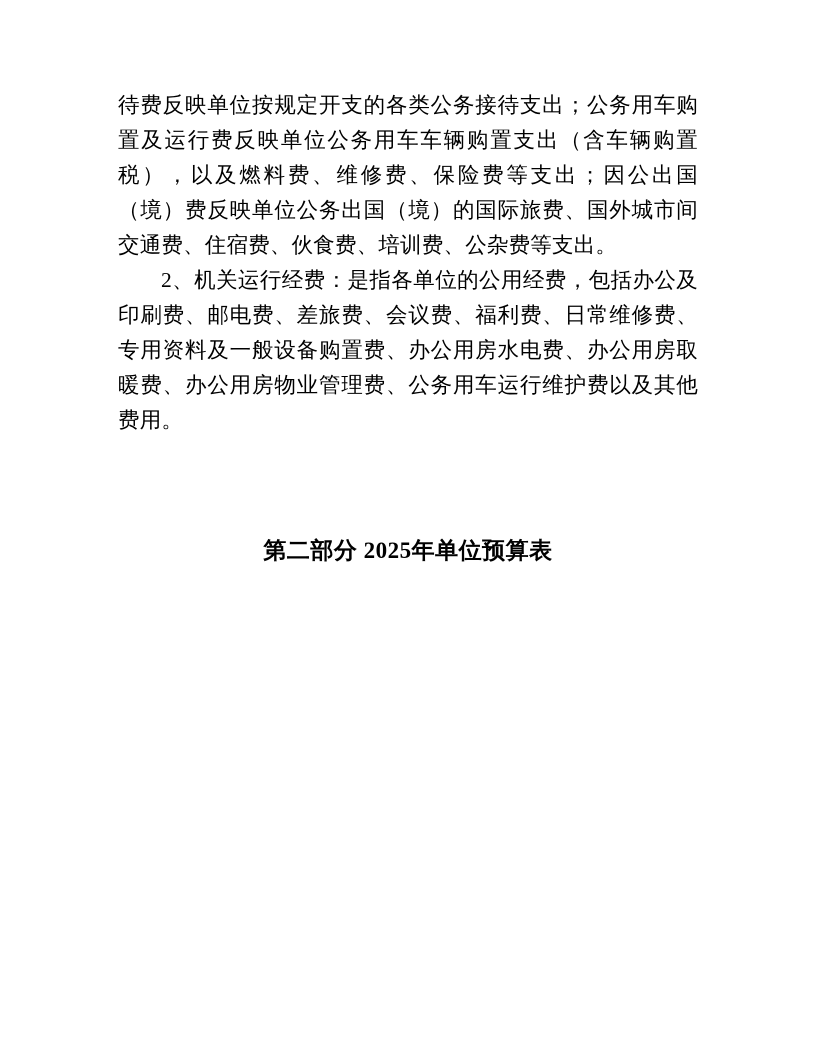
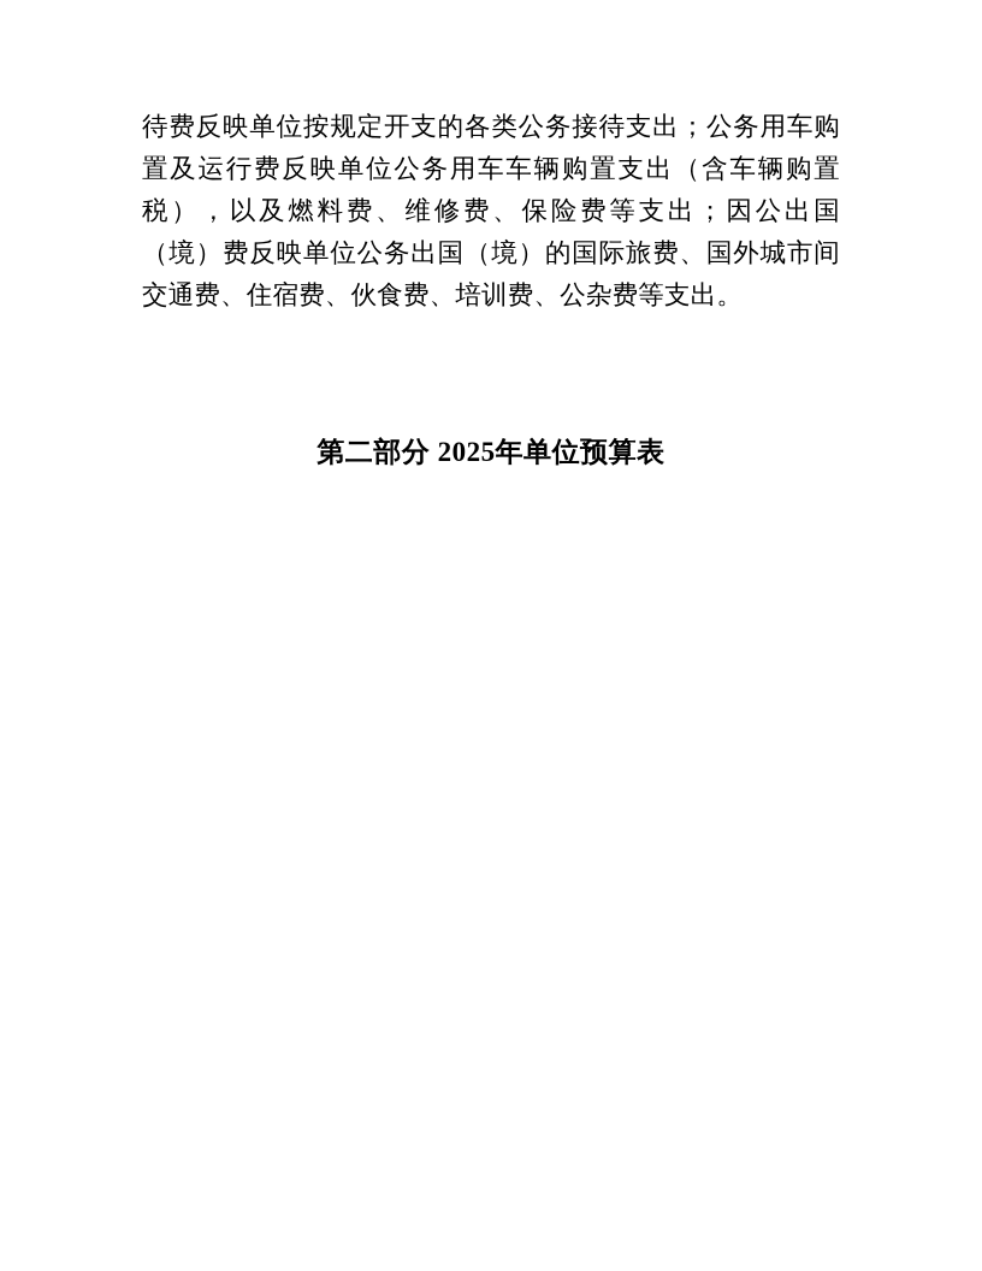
  待费反映单位按规定开支的各类公务接待支出；公务用车购置及运行费反映单位公务用车车辆购置支出（含车辆购置税），以及燃料费、维修费、保险费等支出；因公出国（境）费反映单位公务出国（境）的国际旅费、国外城市间交通费、住宿费、伙食费、培训费、公杂费等支出。
- 2、机关运行经费：是指各单位的公用经费，包括办公及印刷费、邮电费、差旅费、会议费、福利费、日常维修费、专用资料及一般设备购置费、办公用房水电费、办公用房取暖费、办公用房物业管理费、公务用车运行维护费以及其他费用。
  第二部分 2025年单位预算表
